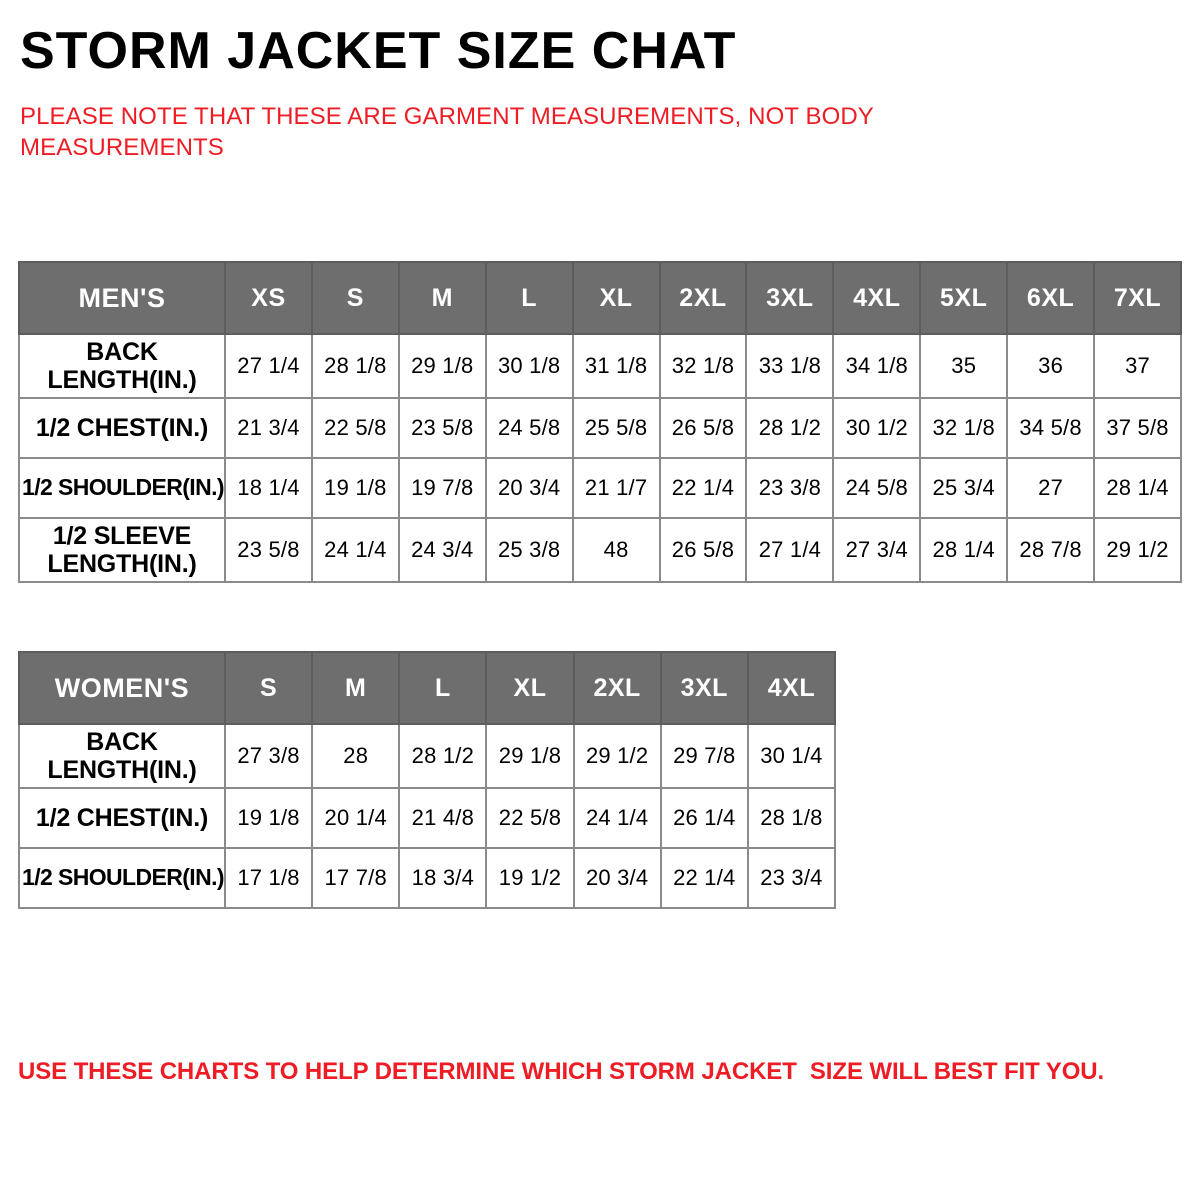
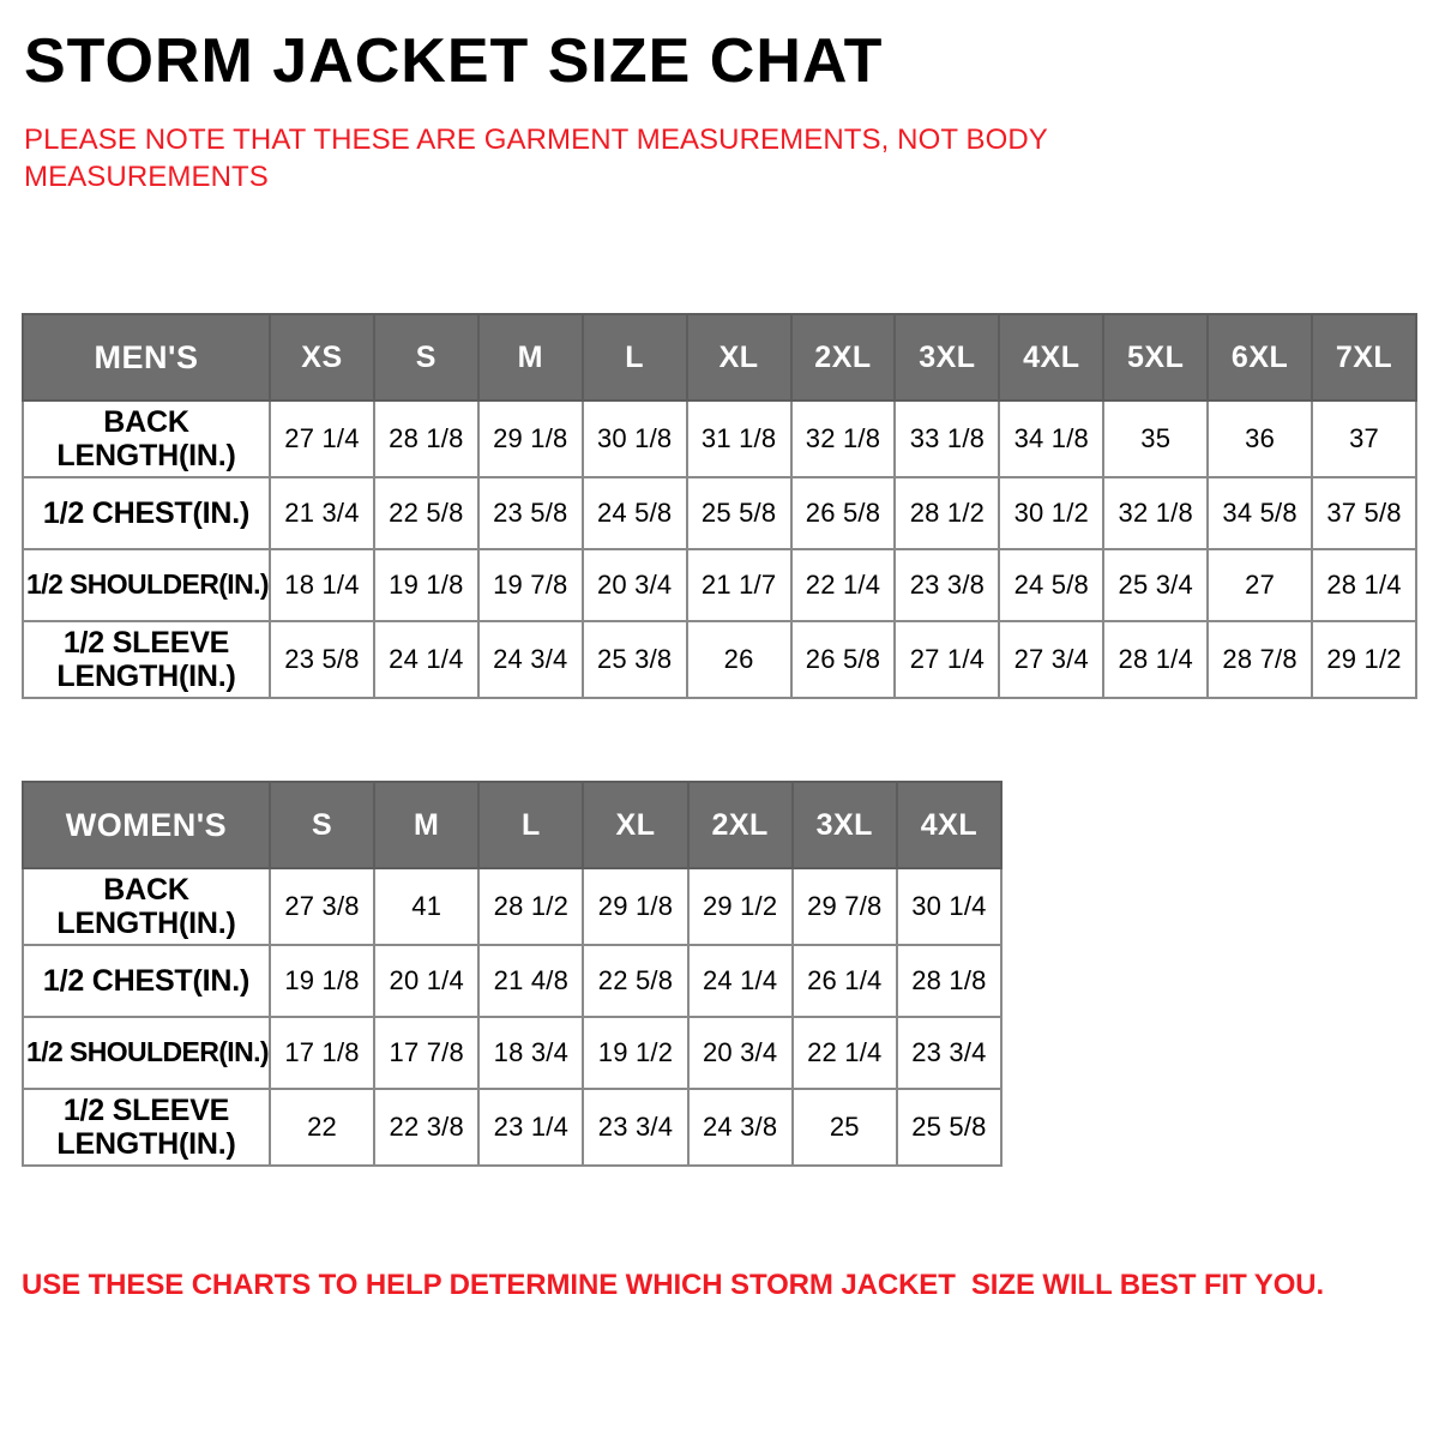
  STORM JACKET SIZE CHAT
  PLEASE NOTE THAT THESE ARE GARMENT MEASUREMENTS, NOT BODY MEASUREMENTS
  MEN'S	XS	S	M	L	XL	2XL	3XL	4XL	5XL	6XL	7XL
  BACK LENGTH(IN.)	27 1/4	28 1/8	29 1/8	30 1/8	31 1/8	32 1/8	33 1/8	34 1/8	35	36	37
  1/2 CHEST(IN.)	21 3/4	22 5/8	23 5/8	24 5/8	25 5/8	26 5/8	28 1/2	30 1/2	32 1/8	34 5/8	37 5/8
  1/2 SHOULDER(IN.)	18 1/4	19 1/8	19 7/8	20 3/4	21 1/7	22 1/4	23 3/8	24 5/8	25 3/4	27	28 1/4
- 1/2 SLEEVE LENGTH(IN.)	23 5/8	24 1/4	24 3/4	25 3/8	48	26 5/8	27 1/4	27 3/4	28 1/4	28 7/8	29 1/2
+ 1/2 SLEEVE LENGTH(IN.)	23 5/8	24 1/4	24 3/4	25 3/8	26	26 5/8	27 1/4	27 3/4	28 1/4	28 7/8	29 1/2
  WOMEN'S	S	M	L	XL	2XL	3XL	4XL
- BACK LENGTH(IN.)	27 3/8	28	28 1/2	29 1/8	29 1/2	29 7/8	30 1/4
+ BACK LENGTH(IN.)	27 3/8	41	28 1/2	29 1/8	29 1/2	29 7/8	30 1/4
  1/2 CHEST(IN.)	19 1/8	20 1/4	21 4/8	22 5/8	24 1/4	26 1/4	28 1/8
  1/2 SHOULDER(IN.)	17 1/8	17 7/8	18 3/4	19 1/2	20 3/4	22 1/4	23 3/4
+ 1/2 SLEEVE LENGTH(IN.)	22	22 3/8	23 1/4	23 3/4	24 3/8	25	25 5/8
  USE THESE CHARTS TO HELP DETERMINE WHICH STORM JACKET SIZE WILL BEST FIT YOU.
